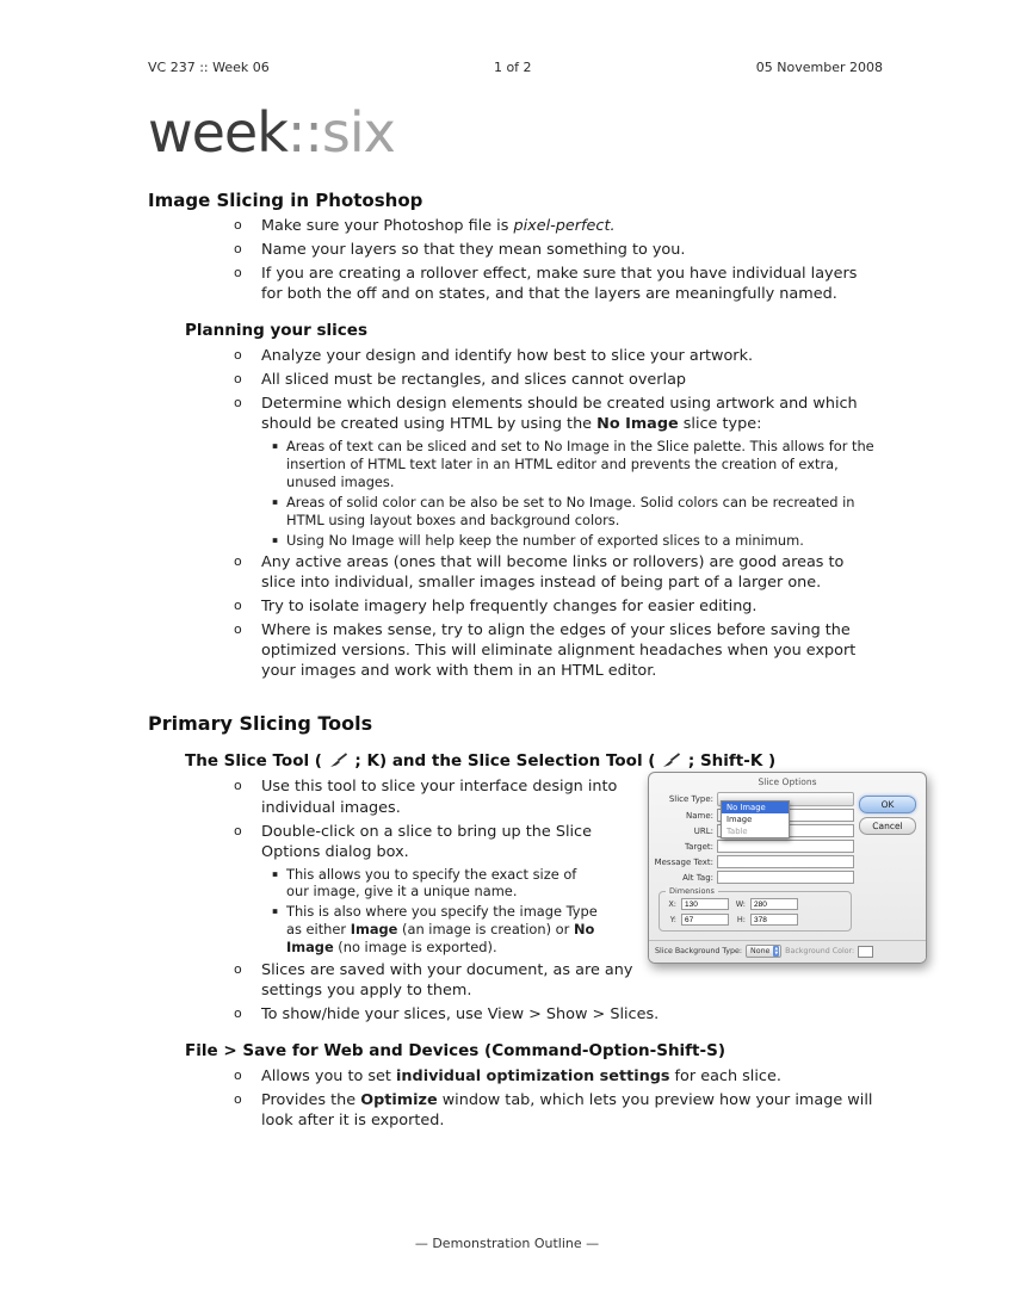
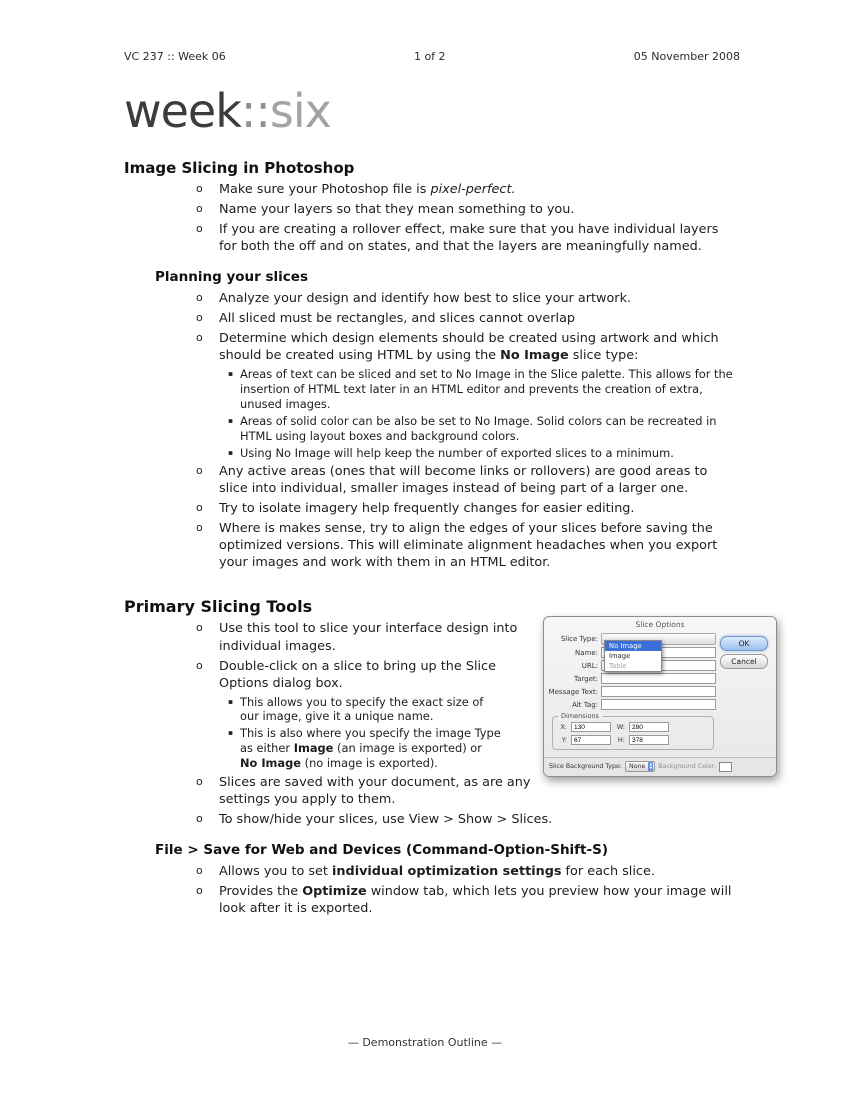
  VC 237 :: Week 06
  1 of 2
  05 November 2008
  week::six
  Image Slicing in Photoshop
  o
  Make sure your Photoshop file is pixel-perfect.
  o
  Name your layers so that they mean something to you.
  o
  If you are creating a rollover effect, make sure that you have individual layers for both the off and on states, and that the layers are meaningfully named.
  Planning your slices
  o
  Analyze your design and identify how best to slice your artwork.
  o
  All sliced must be rectangles, and slices cannot overlap
  o
  Determine which design elements should be created using artwork and which should be created using HTML by using the No Image slice type:
  ▪
  Areas of text can be sliced and set to No Image in the Slice palette. This allows for the insertion of HTML text later in an HTML editor and prevents the creation of extra, unused images.
  ▪
  Areas of solid color can be also be set to No Image. Solid colors can be recreated in HTML using layout boxes and background colors.
  ▪
  Using No Image will help keep the number of exported slices to a minimum.
  o
  Any active areas (ones that will become links or rollovers) are good areas to slice into individual, smaller images instead of being part of a larger one.
  o
  Try to isolate imagery help frequently changes for easier editing.
  o
  Where is makes sense, try to align the edges of your slices before saving the optimized versions. This will eliminate alignment headaches when you export your images and work with them in an HTML editor.
  Primary Slicing Tools
- The Slice Tool ( ; K) and the Slice Selection Tool ( ; Shift-K )
  Slice Options
  Slice Type:
  Name:
  URL:
  Target:
  Message Text:
  Alt Tag:
  Dimensions
  X:
  W:
  Y:
  H:
  No Image
  Image
  Table
  OK
  Cancel
  o
  Use this tool to slice your interface design into individual images.
  o
  Double-click on a slice to bring up the Slice Options dialog box.
  ▪
  This allows you to specify the exact size of our image, give it a unique name.
  ▪
- This is also where you specify the image Type as either Image (an image is creation) or No Image (no image is exported).
+ This is also where you specify the image Type as either Image (an image is exported) or No Image (no image is exported).
  o
  Slices are saved with your document, as are any settings you apply to them.
  o
  To show/hide your slices, use View > Show > Slices.
  File > Save for Web and Devices (Command-Option-Shift-S)
  o
  Allows you to set individual optimization settings for each slice.
  o
  Provides the Optimize window tab, which lets you preview how your image will look after it is exported.
  — Demonstration Outline —
